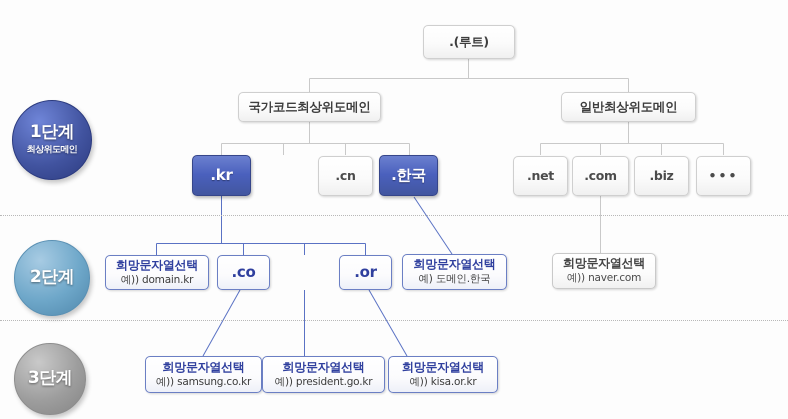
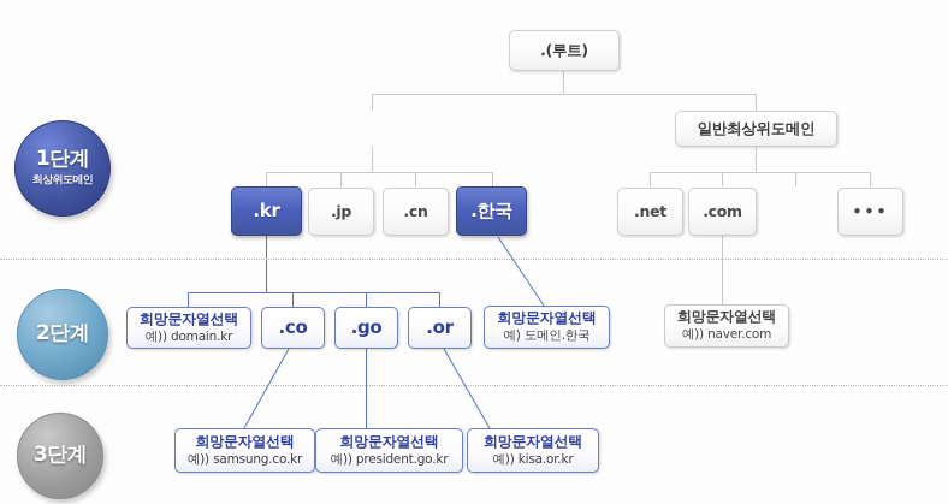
  1단계
  최상위도메인
  2단계
  3단계
  .(루트)
- 국가코드최상위도메인
  일반최상위도메인
  .kr
+ .jp
  .cn
  .한국
  .net
  .com
- .biz
  •••
  희망문자열선택
  예)) domain.kr
  .co
+ .go
  .or
  희망문자열선택
  예) 도메인.한국
  희망문자열선택
  예)) naver.com
  희망문자열선택
  예)) samsung.co.kr
  희망문자열선택
  예)) president.go.kr
  희망문자열선택
  예)) kisa.or.kr
